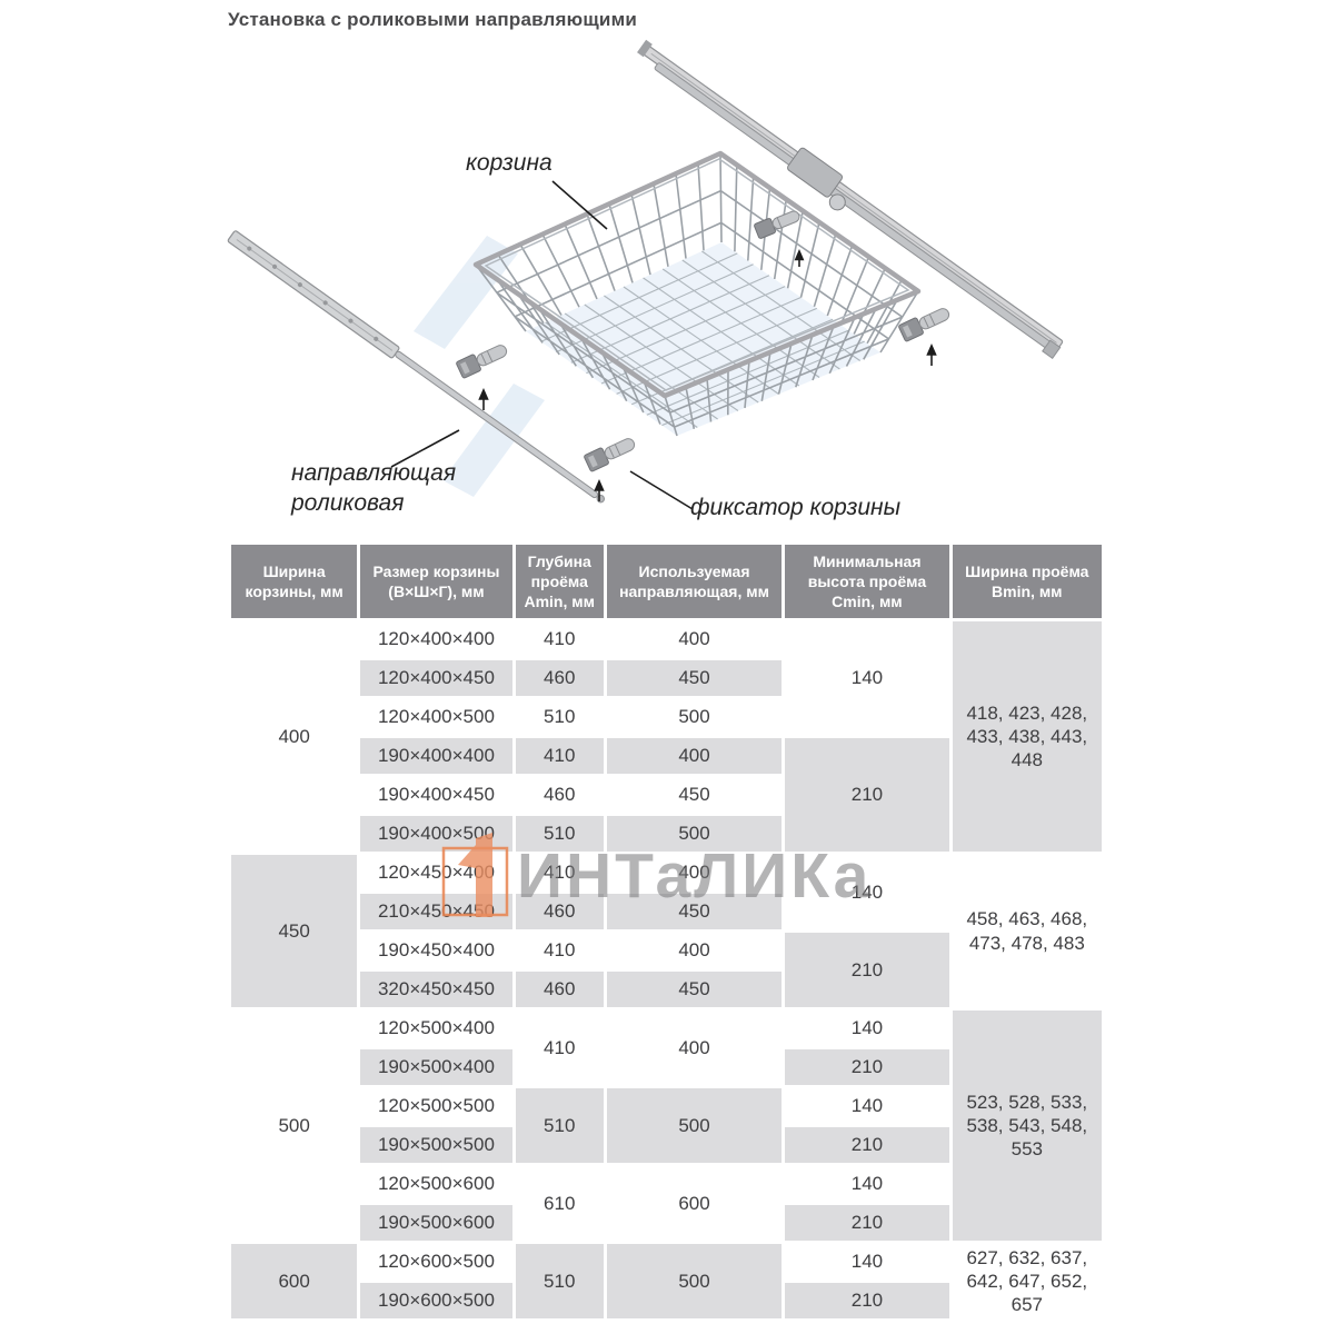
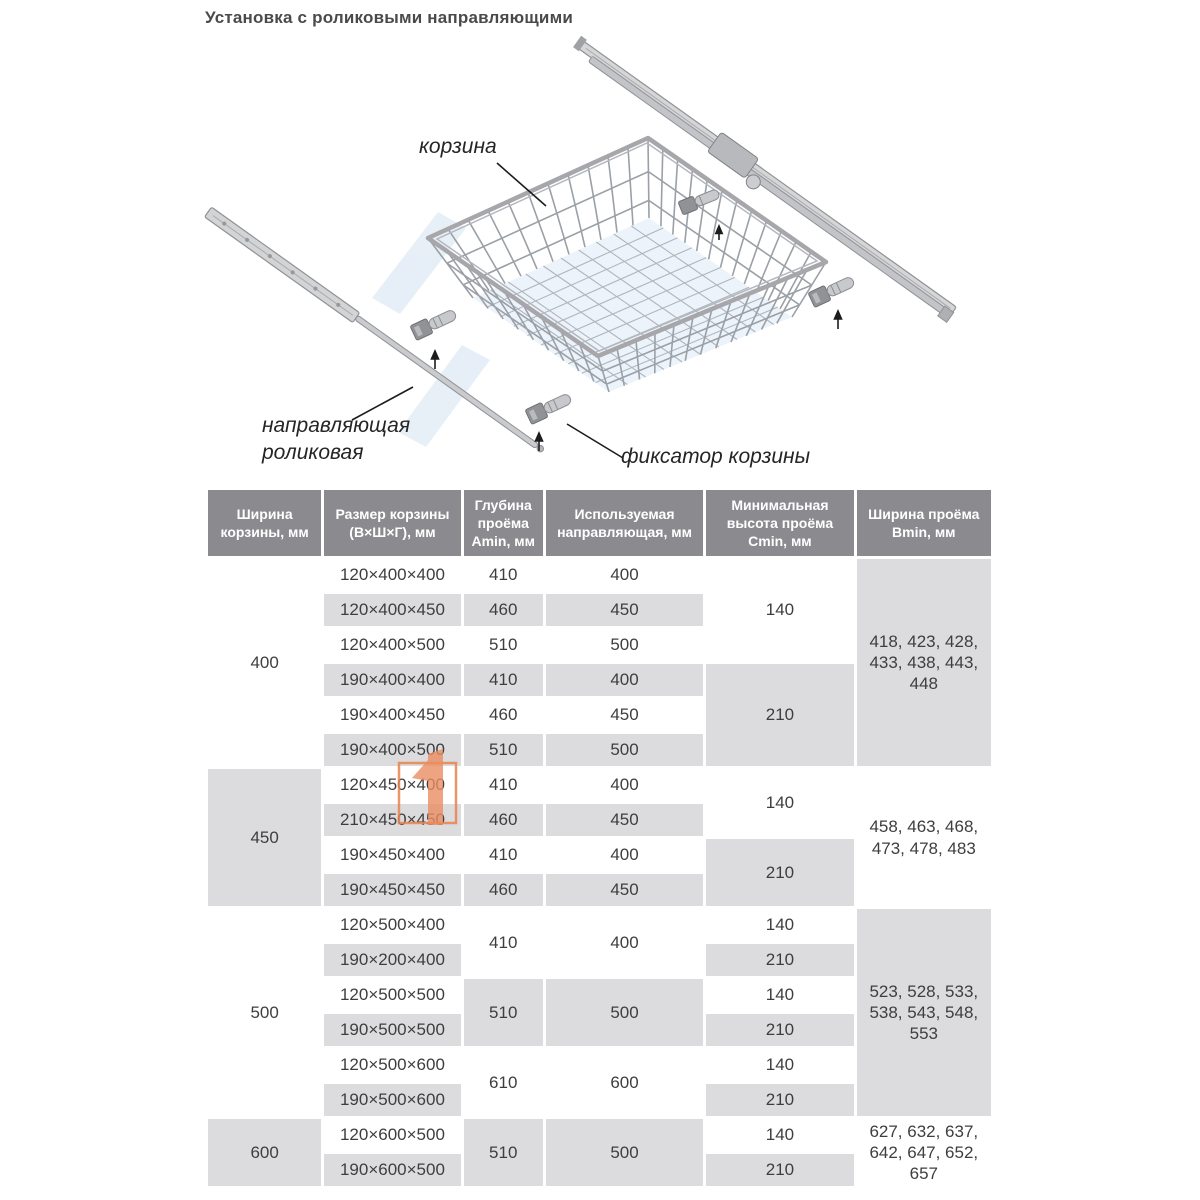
  Установка с роликовыми направляющими
  корзина
  направляющая
  роликовая
  фиксатор корзины
- ИНТаЛИКа
  Ширина корзины, мм	Размер корзины (В×Ш×Г), мм	Глубина проёма Amin, мм	Используемая направляющая, мм	Минимальная высота проёма Cmin, мм	Ширина проёма Bmin, мм
  400	120×400×400	410	400	140	418, 423, 428, 433, 438, 443, 448
  120×400×450	460	450
  120×400×500	510	500
  190×400×400	410	400	210
  190×400×450	460	450
  190×400×500	510	500
  450	120×450×400	410	400	140	458, 463, 468, 473, 478, 483
  210×450×450	460	450
  190×450×400	410	400	210
- 320×450×450	460	450
+ 190×450×450	460	450
  500	120×500×400	410	400	140	523, 528, 533, 538, 543, 548, 553
- 190×500×400	210
+ 190×200×400	210
  120×500×500	510	500	140
  190×500×500	210
  120×500×600	610	600	140
  190×500×600	210
  600	120×600×500	510	500	140	627, 632, 637, 642, 647, 652, 657
  190×600×500	210
